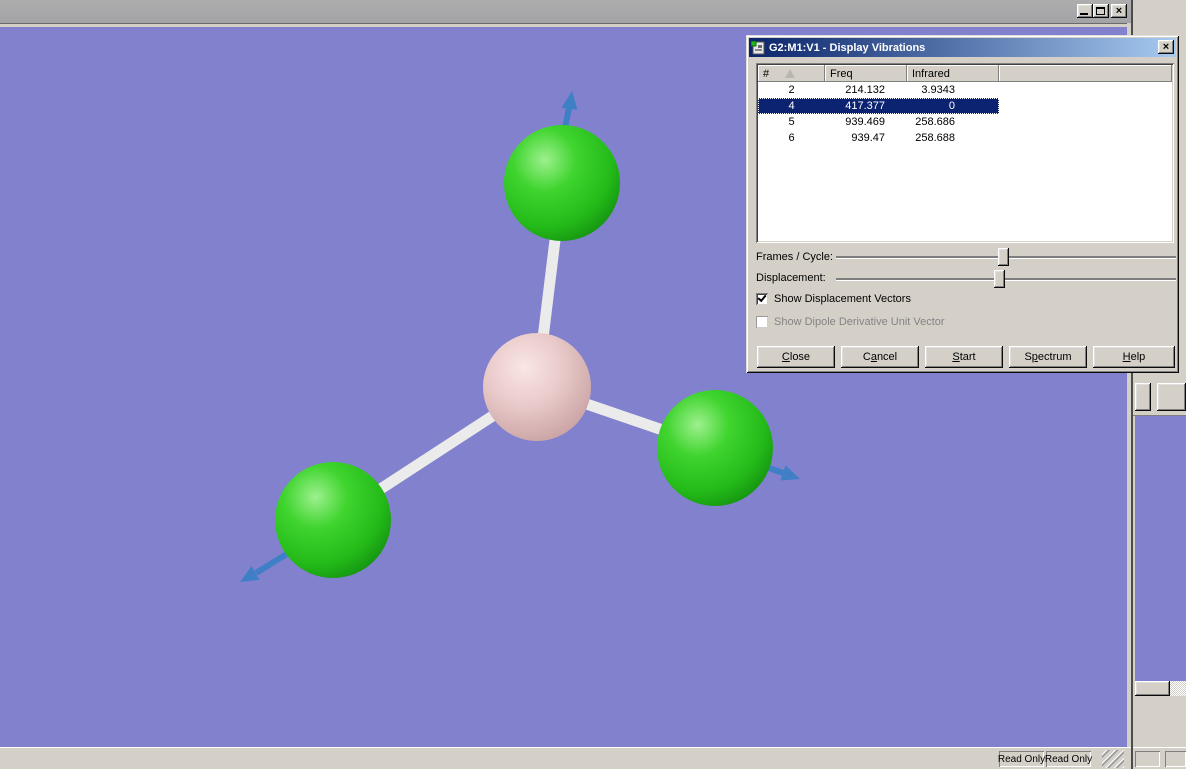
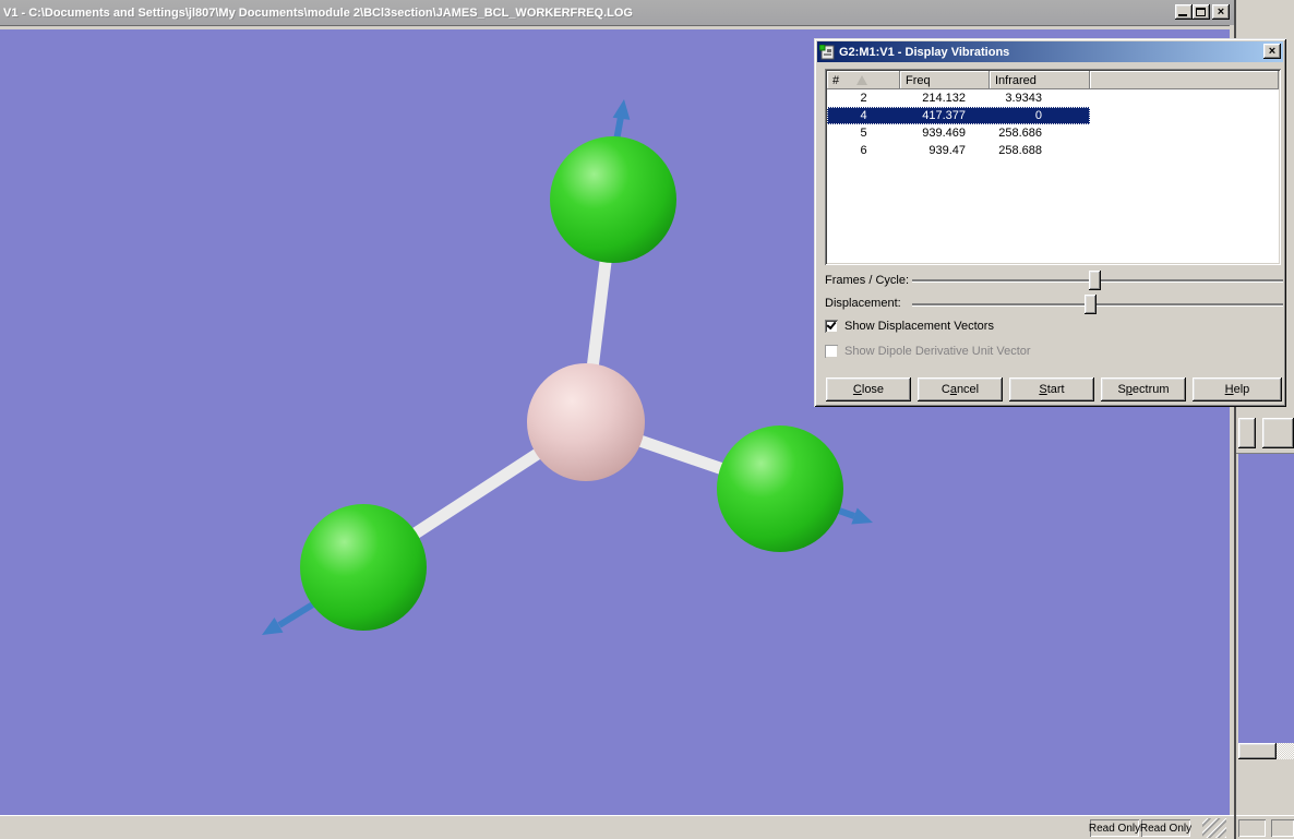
+ V1 - C:\Documents and Settings\jl807\My Documents\module 2\BCl3section\JAMES_BCL_WORKERFREQ.LOG
  ×
  Read Only
  Read Only
  G2:M1:V1 - Display Vibrations
  ×
  #
  Freq
  Infrared
  2
  214.132
  3.9343
  4
  417.377
  0
  5
  939.469
  258.686
  6
  939.47
  258.688
  Frames / Cycle:
  Displacement:
  Show Displacement Vectors
  Show Dipole Derivative Unit Vector
  Close
  Cancel
  Start
  Spectrum
  Help
